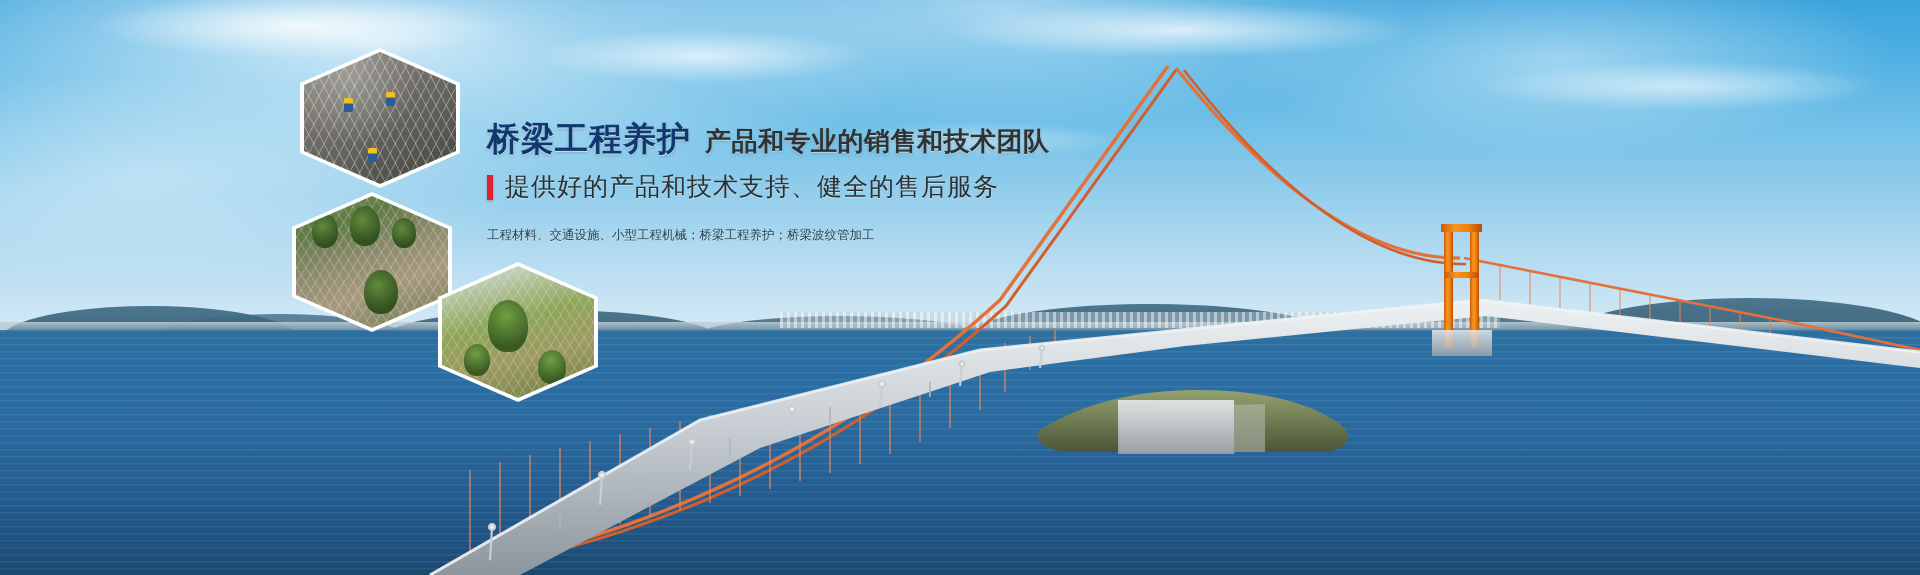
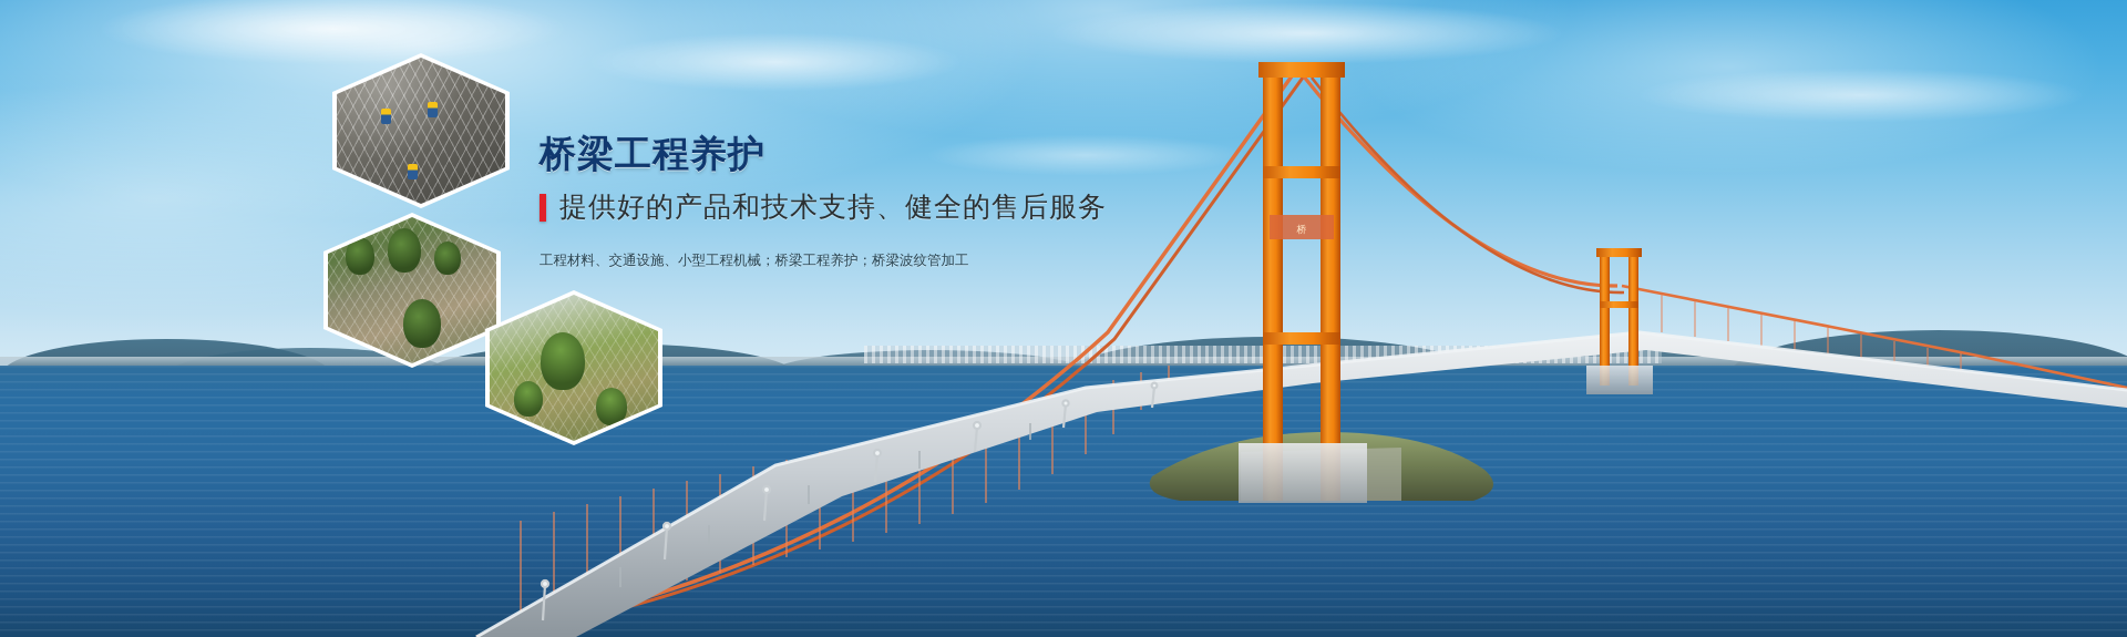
+ 桥
  桥梁工程养护
- 产品和专业的销售和技术团队
  提供好的产品和技术支持、健全的售后服务
  工程材料、交通设施、小型工程机械；桥梁工程养护；桥梁波纹管加工
